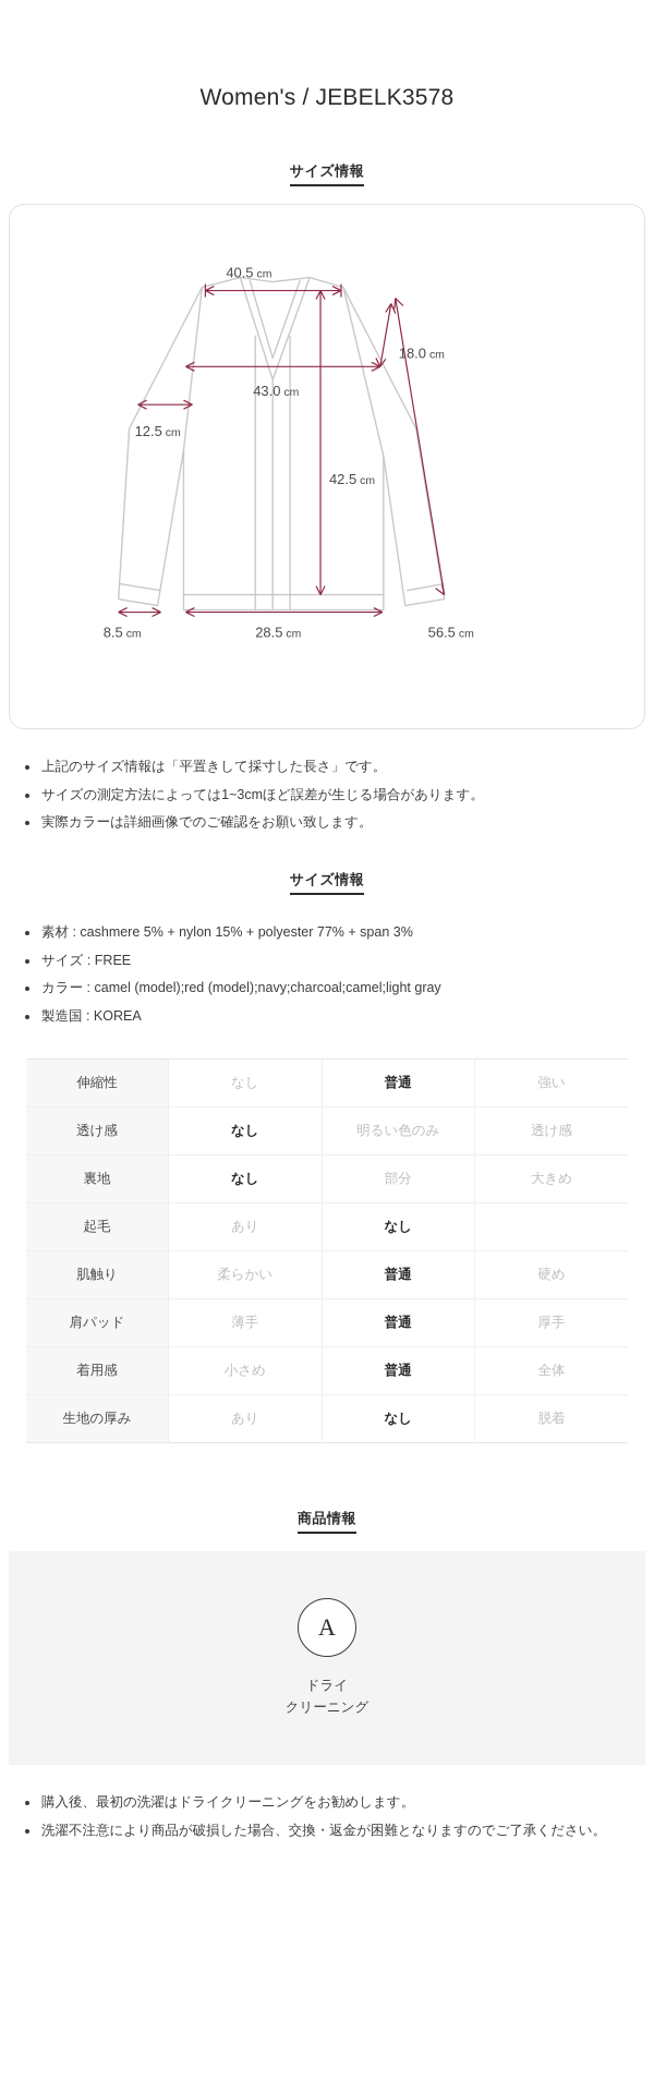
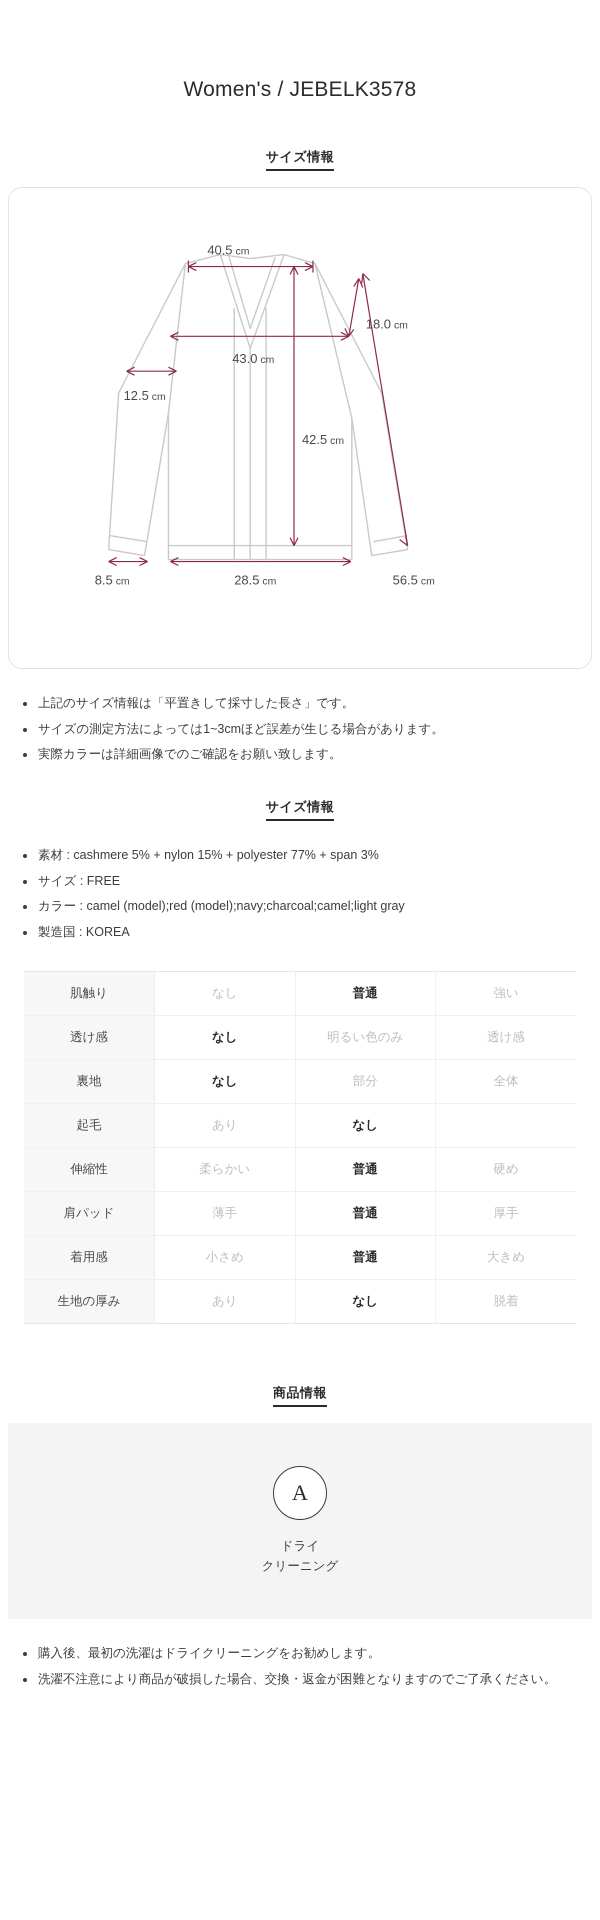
  Women's / JEBELK3578
  サイズ情報
  40.5 cm
  18.0 cm
  43.0 cm
  12.5 cm
  42.5 cm
  8.5 cm
  28.5 cm
  56.5 cm
  上記のサイズ情報は「平置きして採寸した長さ」です。
  サイズの測定方法によっては1~3cmほど誤差が生じる場合があります。
  実際カラーは詳細画像でのご確認をお願い致します。
  サイズ情報
  素材 : cashmere 5% + nylon 15% + polyester 77% + span 3%
  サイズ : FREE
  カラー : camel (model);red (model);navy;charcoal;camel;light gray
  製造国 : KOREA
- 伸縮性	なし	普通	強い
+ 肌触り	なし	普通	強い
  透け感	なし	明るい色のみ	透け感
- 裏地	なし	部分	大きめ
+ 裏地	なし	部分	全体
  起毛	あり	なし
- 肌触り	柔らかい	普通	硬め
+ 伸縮性	柔らかい	普通	硬め
  肩パッド	薄手	普通	厚手
- 着用感	小さめ	普通	全体
+ 着用感	小さめ	普通	大きめ
  生地の厚み	あり	なし	脱着
  商品情報
  A
  ドライ
  クリーニング
  購入後、最初の洗濯はドライクリーニングをお勧めします。
  洗濯不注意により商品が破損した場合、交換・返金が困難となりますのでご了承ください。
